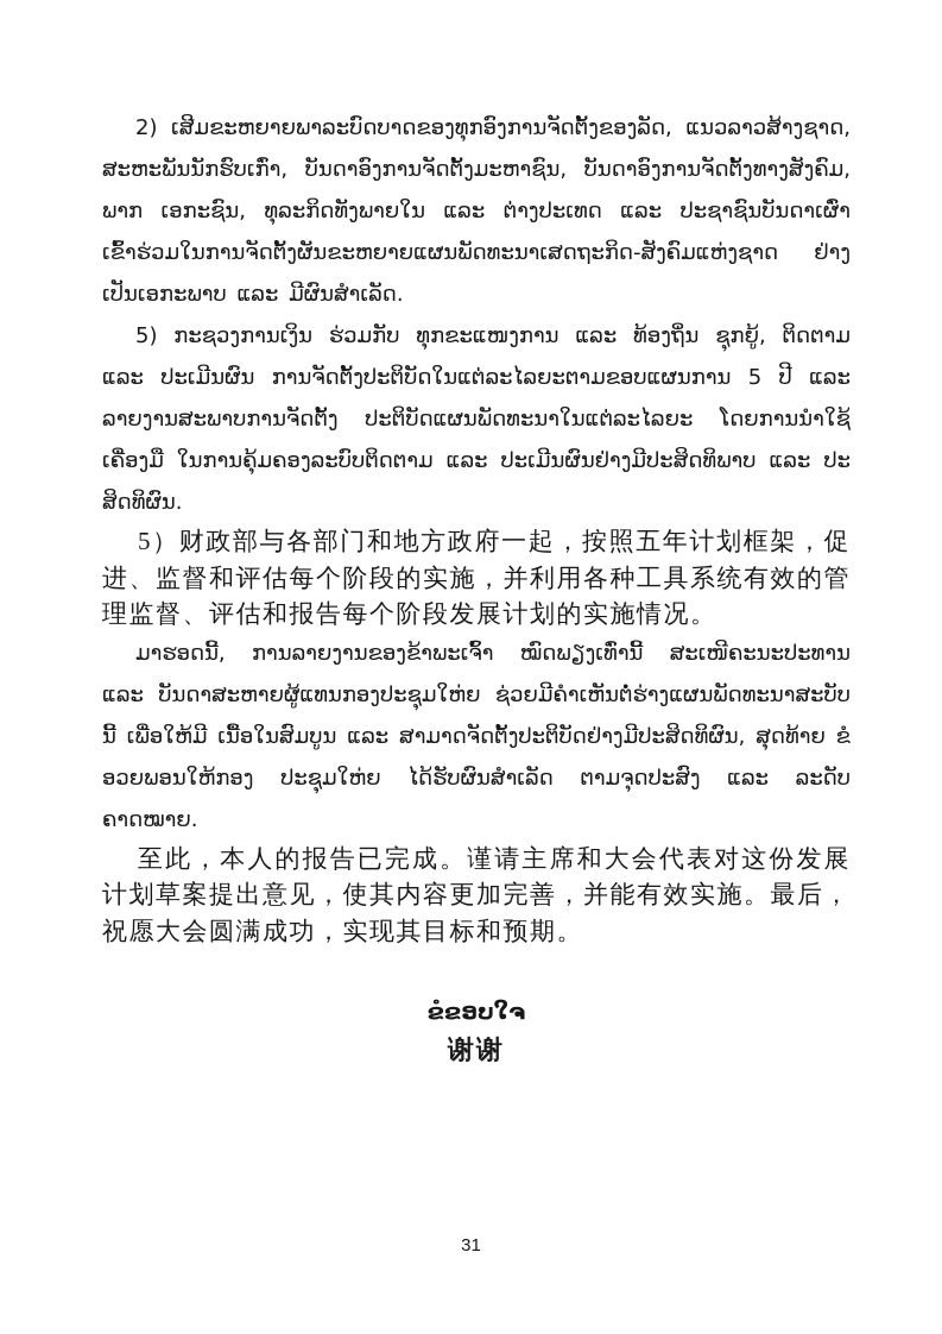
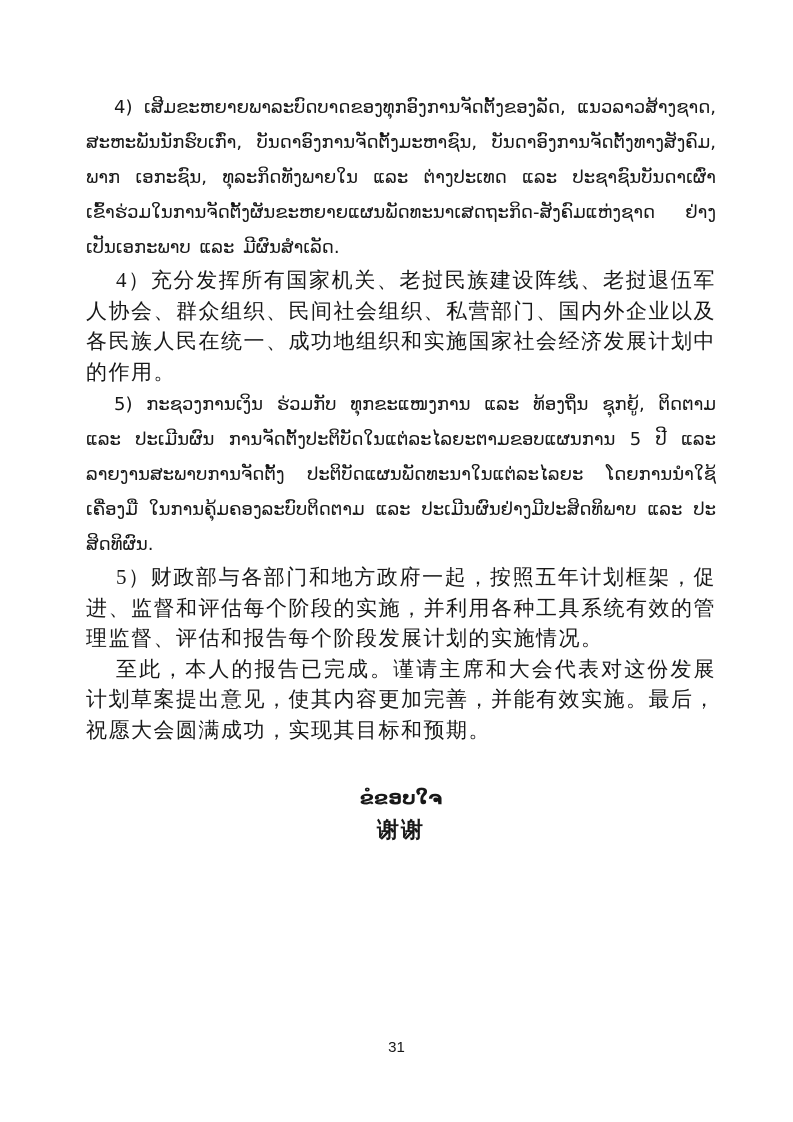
- 2) ເສີມຂະຫຍາຍພາລະບົດບາດຂອງທຸກອົງການຈັດຕັ້ງຂອງລັດ, ແນວລາວສ້າງຊາດ, ສະຫະພັນນັກຮົບເກົ່າ, ບັນດາອົງການຈັດຕັ້ງມະຫາຊົນ, ບັນດາອົງການຈັດຕັ້ງທາງສັງຄົມ, ພາກ ເອກະຊົນ, ທຸລະກິດທັງພາຍໃນ ແລະ ຕ່າງປະເທດ ແລະ ປະຊາຊົນບັນດາເຜົ່າ ເຂົ້າຮ່ວມໃນການຈັດຕັ້ງຜັນຂະຫຍາຍແຜນພັດທະນາເສດຖະກິດ-ສັງຄົມແຫ່ງຊາດ ຢ່າງເປັນເອກະພາບ ແລະ ມີຜົນສໍາເລັດ.
+ 4) ເສີມຂະຫຍາຍພາລະບົດບາດຂອງທຸກອົງການຈັດຕັ້ງຂອງລັດ, ແນວລາວສ້າງຊາດ, ສະຫະພັນນັກຮົບເກົ່າ, ບັນດາອົງການຈັດຕັ້ງມະຫາຊົນ, ບັນດາອົງການຈັດຕັ້ງທາງສັງຄົມ, ພາກ ເອກະຊົນ, ທຸລະກິດທັງພາຍໃນ ແລະ ຕ່າງປະເທດ ແລະ ປະຊາຊົນບັນດາເຜົ່າ ເຂົ້າຮ່ວມໃນການຈັດຕັ້ງຜັນຂະຫຍາຍແຜນພັດທະນາເສດຖະກິດ-ສັງຄົມແຫ່ງຊາດ ຢ່າງເປັນເອກະພາບ ແລະ ມີຜົນສໍາເລັດ.
+ 4）充分发挥所有国家机关、老挝民族建设阵线、老挝退伍军人协会、群众组织、民间社会组织、私营部门、国内外企业以及各民族人民在统一、成功地组织和实施国家社会经济发展计划中的作用。
  5) ກະຊວງການເງິນ ຮ່ວມກັບ ທຸກຂະແໜງການ ແລະ ທ້ອງຖິ່ນ ຊຸກຍູ້, ຕິດຕາມ ແລະ ປະເມີນຜົນ ການຈັດຕັ້ງປະຕິບັດໃນແຕ່ລະໄລຍະຕາມຂອບແຜນການ 5 ປີ ແລະ ລາຍງານສະພາບການຈັດຕັ້ງ ປະຕິບັດແຜນພັດທະນາໃນແຕ່ລະໄລຍະ ໂດຍການນໍາໃຊ້ເຄື່ອງມື ໃນການຄຸ້ມຄອງລະບົບຕິດຕາມ ແລະ ປະເມີນຜົນຢ່າງມີປະສິດທິພາບ ແລະ ປະສິດທິຜົນ.
  5）财政部与各部门和地方政府一起，按照五年计划框架，促进、监督和评估每个阶段的实施，并利用各种工具系统有效的管理监督、评估和报告每个阶段发展计划的实施情况。
- ມາຮອດນີ້, ການລາຍງານຂອງຂ້າພະເຈົ້າ ໝົດພຽງເທົ່ານີ້ ສະເໜີຄະນະປະທານ ແລະ ບັນດາສະຫາຍຜູ້ແທນກອງປະຊຸມໃຫ່ຍ ຊ່ວຍມີຄໍາເຫັນຕໍ່ຮ່າງແຜນພັດທະນາສະບັບນີ້ ເພື່ອໃຫ້ມີ ເນື້ອໃນສົມບູນ ແລະ ສາມາດຈັດຕັ້ງປະຕິບັດຢ່າງມີປະສິດທິຜົນ, ສຸດທ້າຍ ຂໍອວຍພອນໃຫ້ກອງ ປະຊຸມໃຫ່ຍ ໄດ້ຮັບຜົນສໍາເລັດ ຕາມຈຸດປະສົງ ແລະ ລະດັບຄາດໝາຍ.
  至此，本人的报告已完成。谨请主席和大会代表对这份发展计划草案提出意见，使其内容更加完善，并能有效实施。最后，祝愿大会圆满成功，实现其目标和预期。
  ຂໍຂອບໃຈ
  谢谢
  31
